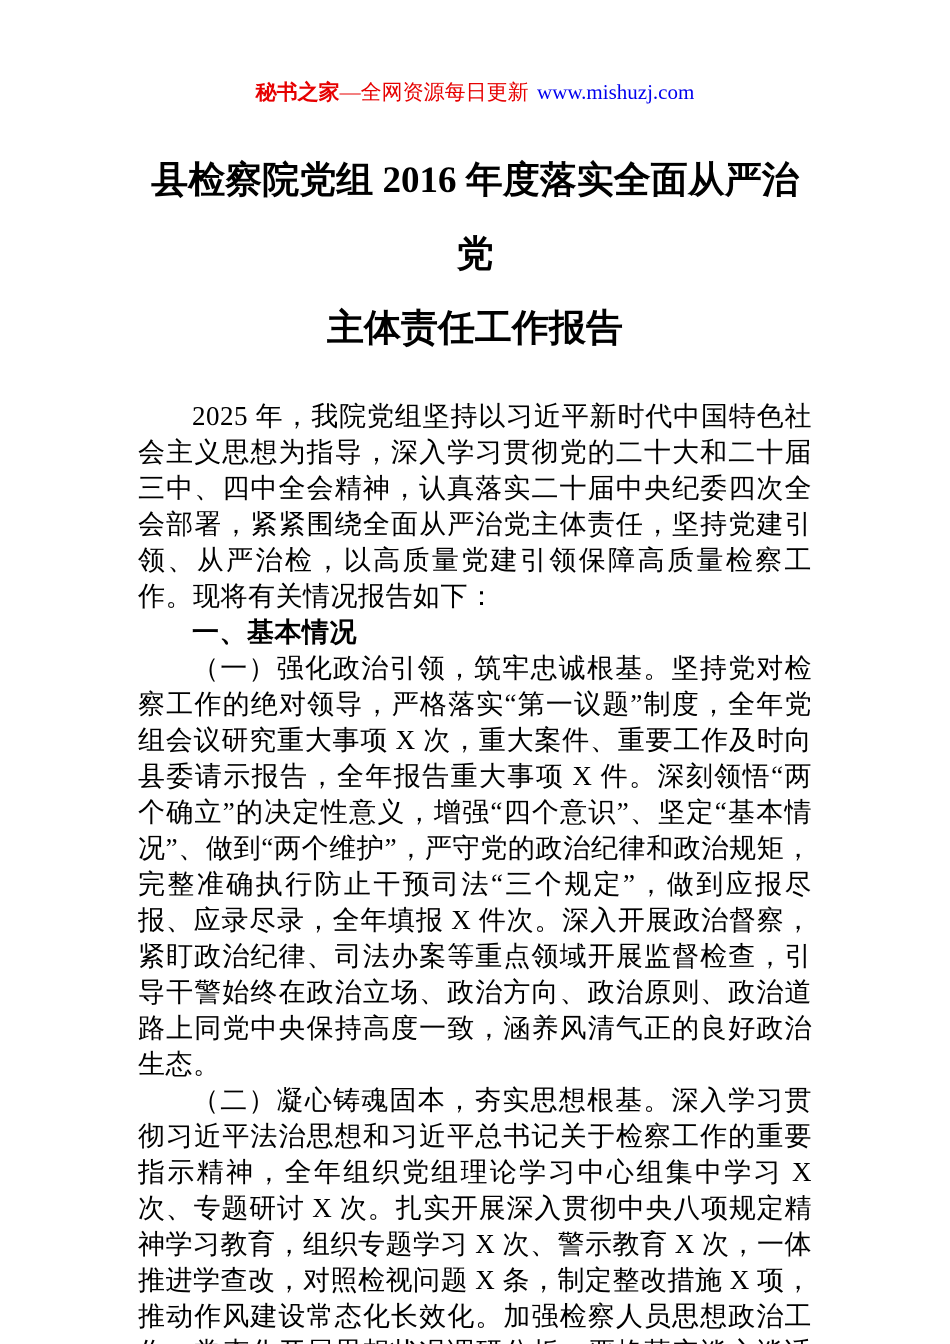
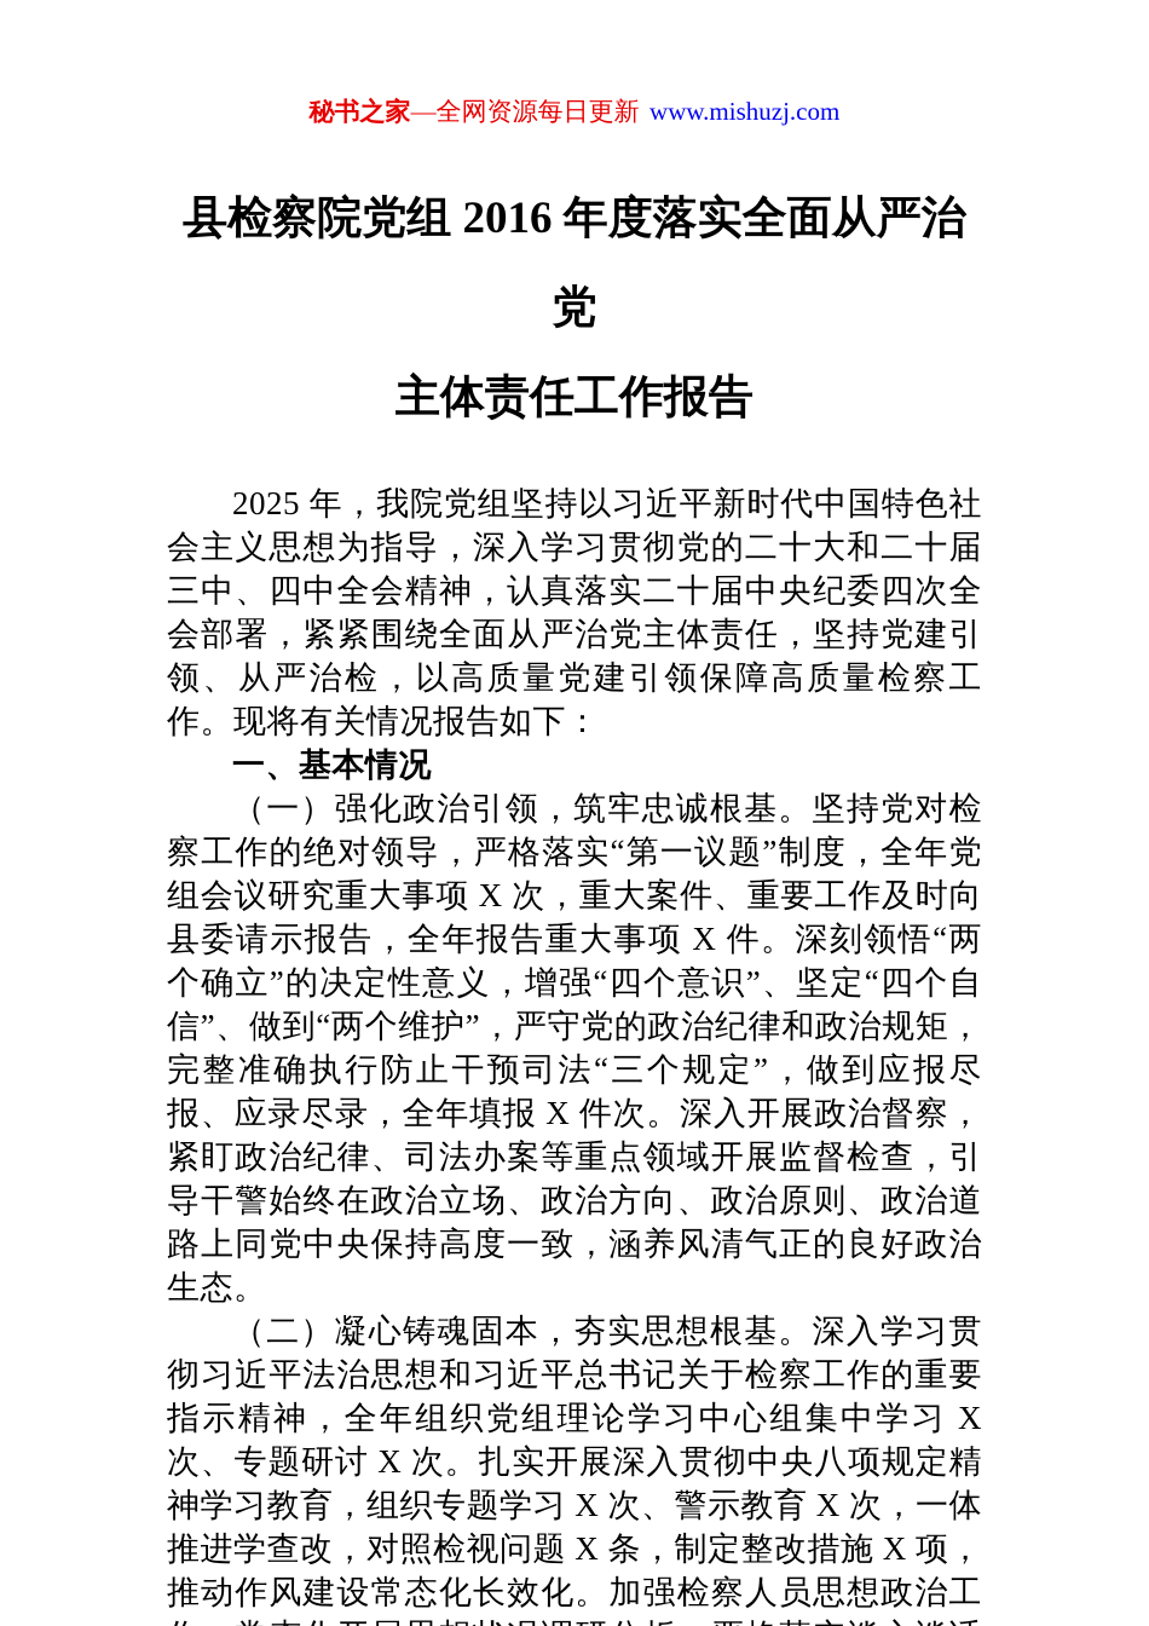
  秘书之家—全网资源每日更新 www.mishuzj.com
  县检察院党组 2016 年度落实全面从严治党
  主体责任工作报告
  2025 年，我院党组坚持以习近平新时代中国特色社会主义思想为指导，深入学习贯彻党的二十大和二十届三中、四中全会精神，认真落实二十届中央纪委四次全会部署，紧紧围绕全面从严治党主体责任，坚持党建引领、从严治检，以高质量党建引领保障高质量检察工作。现将有关情况报告如下：
  一、基本情况
- （一）强化政治引领，筑牢忠诚根基。坚持党对检察工作的绝对领导，严格落实“第一议题”制度，全年党组会议研究重大事项 X 次，重大案件、重要工作及时向县委请示报告，全年报告重大事项 X 件。深刻领悟“两个确立”的决定性意义，增强“四个意识”、坚定“基本情况”、做到“两个维护”，严守党的政治纪律和政治规矩，完整准确执行防止干预司法“三个规定”，做到应报尽报、应录尽录，全年填报 X 件次。深入开展政治督察，紧盯政治纪律、司法办案等重点领域开展监督检查，引导干警始终在政治立场、政治方向、政治原则、政治道路上同党中央保持高度一致，涵养风清气正的良好政治生态。
+ （一）强化政治引领，筑牢忠诚根基。坚持党对检察工作的绝对领导，严格落实“第一议题”制度，全年党组会议研究重大事项 X 次，重大案件、重要工作及时向县委请示报告，全年报告重大事项 X 件。深刻领悟“两个确立”的决定性意义，增强“四个意识”、坚定“四个自信”、做到“两个维护”，严守党的政治纪律和政治规矩，完整准确执行防止干预司法“三个规定”，做到应报尽报、应录尽录，全年填报 X 件次。深入开展政治督察，紧盯政治纪律、司法办案等重点领域开展监督检查，引导干警始终在政治立场、政治方向、政治原则、政治道路上同党中央保持高度一致，涵养风清气正的良好政治生态。
  （二）凝心铸魂固本，夯实思想根基。深入学习贯彻习近平法治思想和习近平总书记关于检察工作的重要指示精神，全年组织党组理论学习中心组集中学习 X 次、专题研讨 X 次。扎实开展深入贯彻中央八项规定精神学习教育，组织专题学习 X 次、警示教育 X 次，一体推进学查改，对照检视问题 X 条，制定整改措施 X 项，推动作风建设常态化长效化。加强检察人员思想政治工
